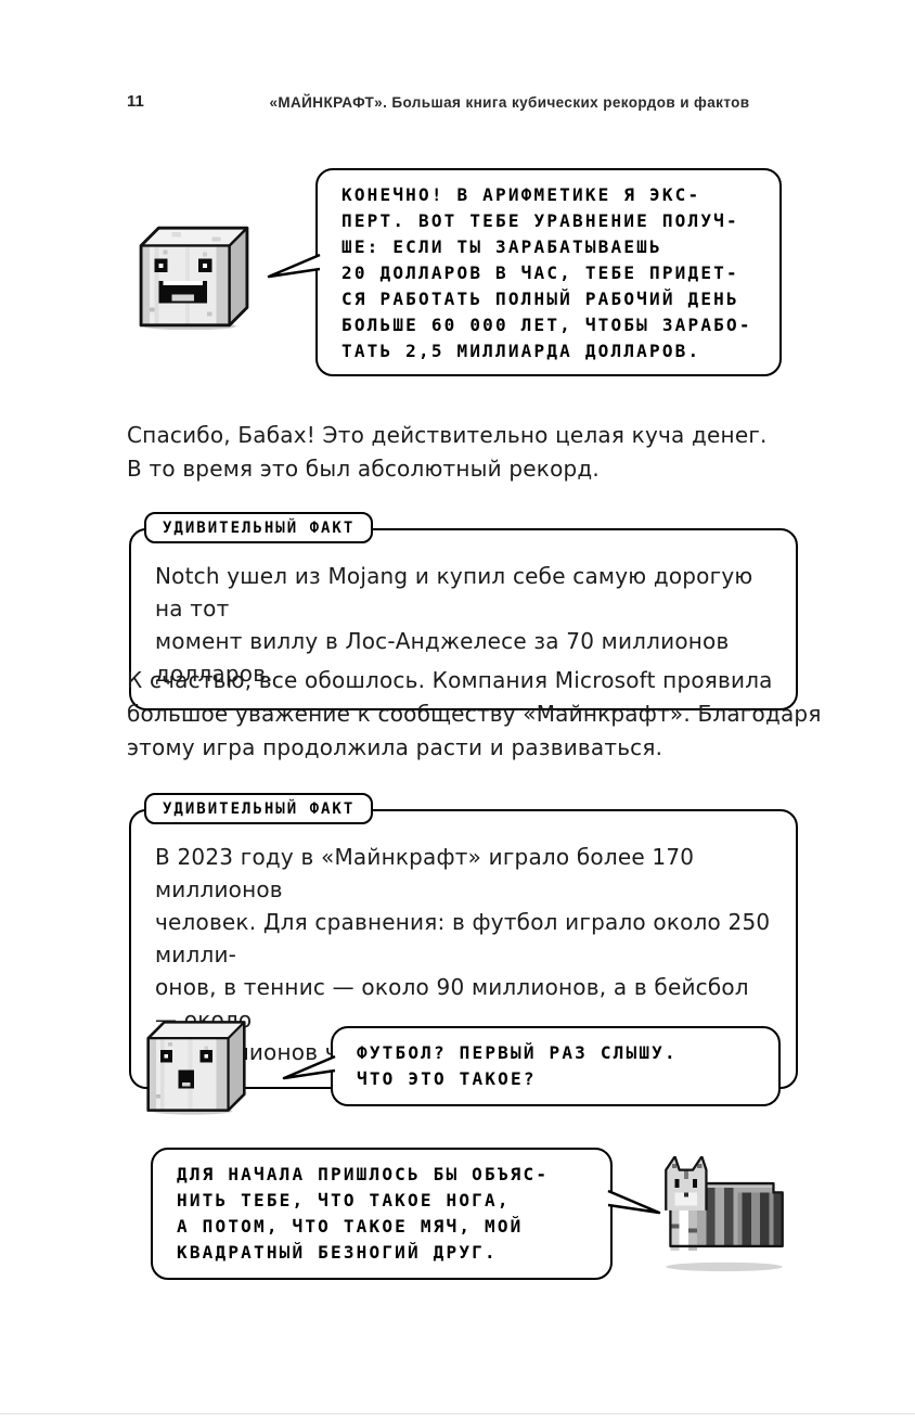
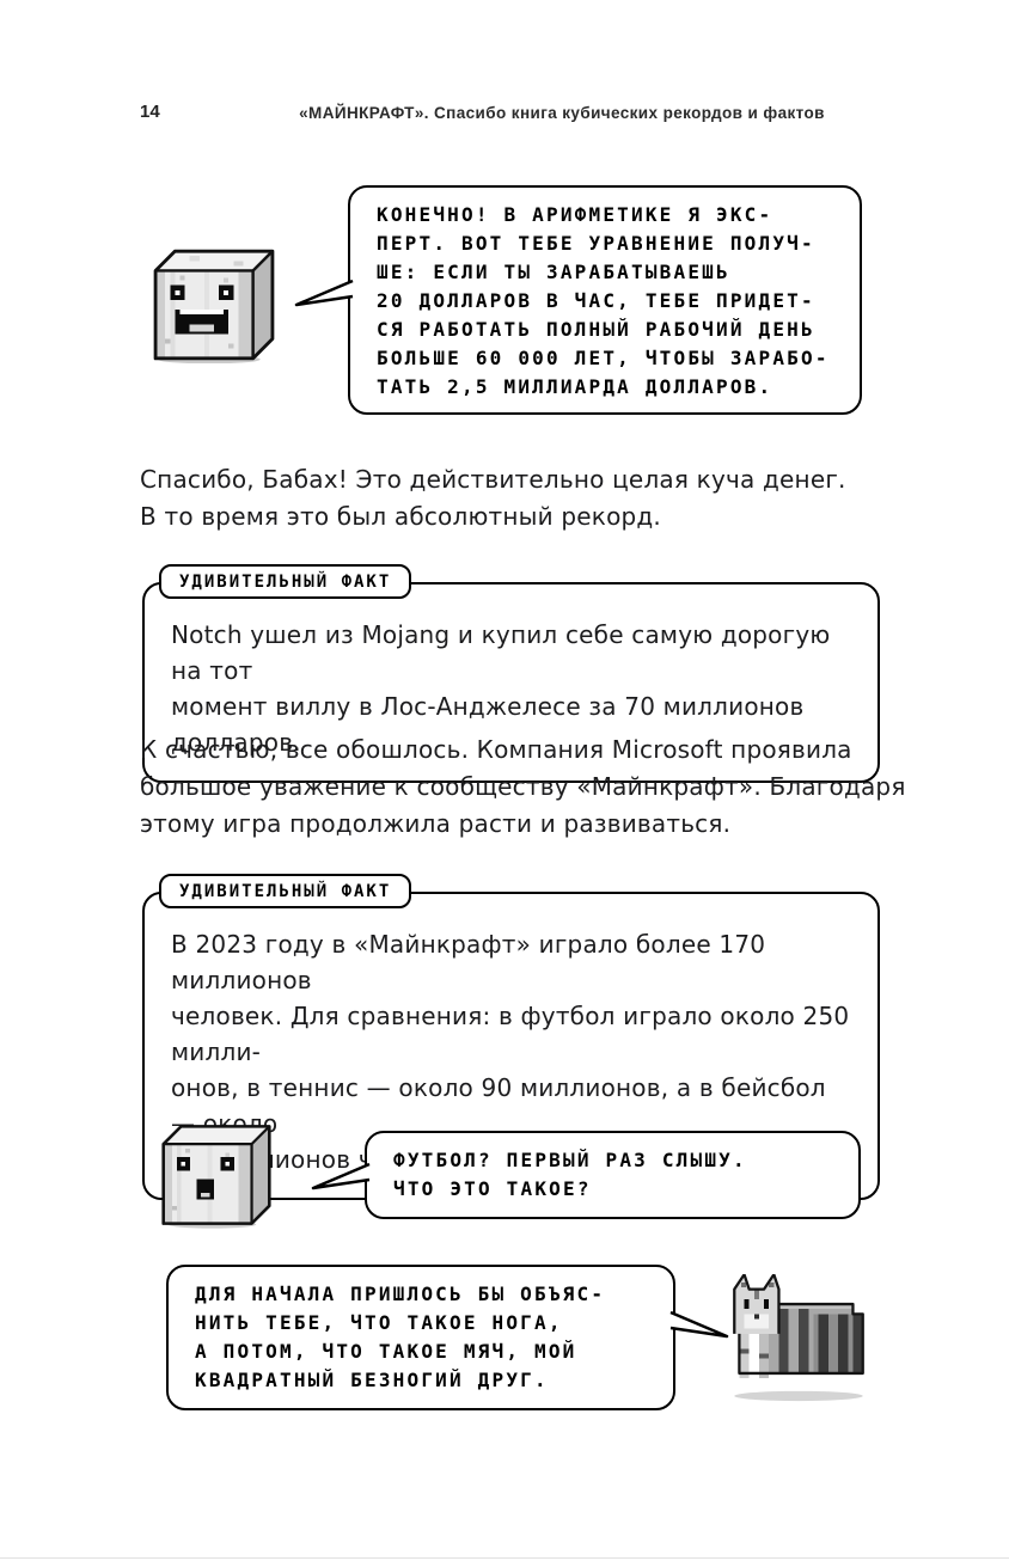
- 11
+ 14
- «МАЙНКРАФТ». Большая книга кубических рекордов и фактов
+ «МАЙНКРАФТ». Спасибо книга кубических рекордов и фактов
  КОНЕЧНО! В АРИФМЕТИКЕ Я ЭКС-
  ПЕРТ. ВОТ ТЕБЕ УРАВНЕНИЕ ПОЛУЧ-
  ШЕ: ЕСЛИ ТЫ ЗАРАБАТЫВАЕШЬ
  20 ДОЛЛАРОВ В ЧАС, ТЕБЕ ПРИДЕТ-
  СЯ РАБОТАТЬ ПОЛНЫЙ РАБОЧИЙ ДЕНЬ
  БОЛЬШЕ 60 000 ЛЕТ, ЧТОБЫ ЗАРАБО-
  ТАТЬ 2,5 МИЛЛИАРДА ДОЛЛАРОВ.
  Спасибо, Бабах! Это действительно целая куча денег.
  В то время это был абсолютный рекорд.
  УДИВИТЕЛЬНЫЙ ФАКТ
  Notch ушел из Mojang и купил себе самую дорогую на тот
  момент виллу в Лос-Анджелесе за 70 миллионов долларов.
  К счастью, все обошлось. Компания Microsoft проявила
  большое уважение к сообществу «Майнкрафт». Благодаря
  этому игра продолжила расти и развиваться.
  УДИВИТЕЛЬНЫЙ ФАКТ
  В 2023 году в «Майнкрафт» играло более 170 миллионов
  человек. Для сравнения: в футбол играло около 250 милли-
  онов, в теннис — около 90 миллионов, а в бейсбол — около
  ФУТБОЛ? ПЕРВЫЙ РАЗ СЛЫШУ.
  ЧТО ЭТО ТАКОЕ?
  ДЛЯ НАЧАЛА ПРИШЛОСЬ БЫ ОБЪЯС-
  НИТЬ ТЕБЕ, ЧТО ТАКОЕ НОГА,
  А ПОТОМ, ЧТО ТАКОЕ МЯЧ, МОЙ
  КВАДРАТНЫЙ БЕЗНОГИЙ ДРУГ.
